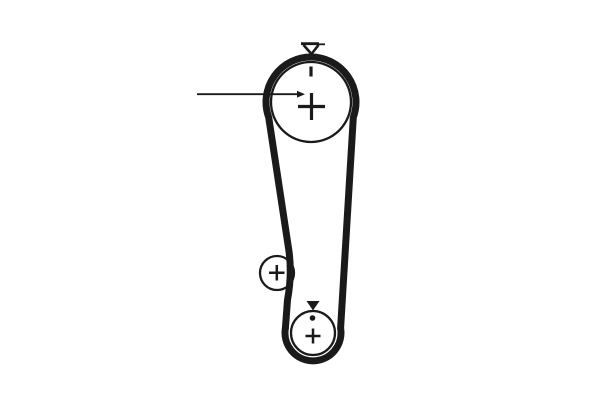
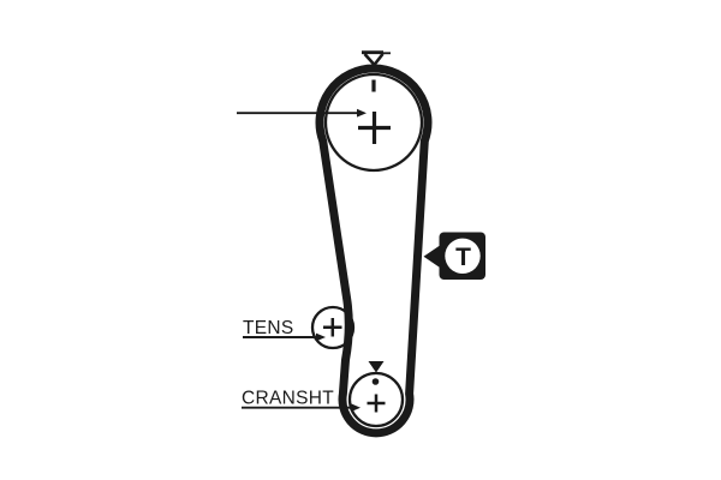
+ TENS
+ CRANSHT
+ T
